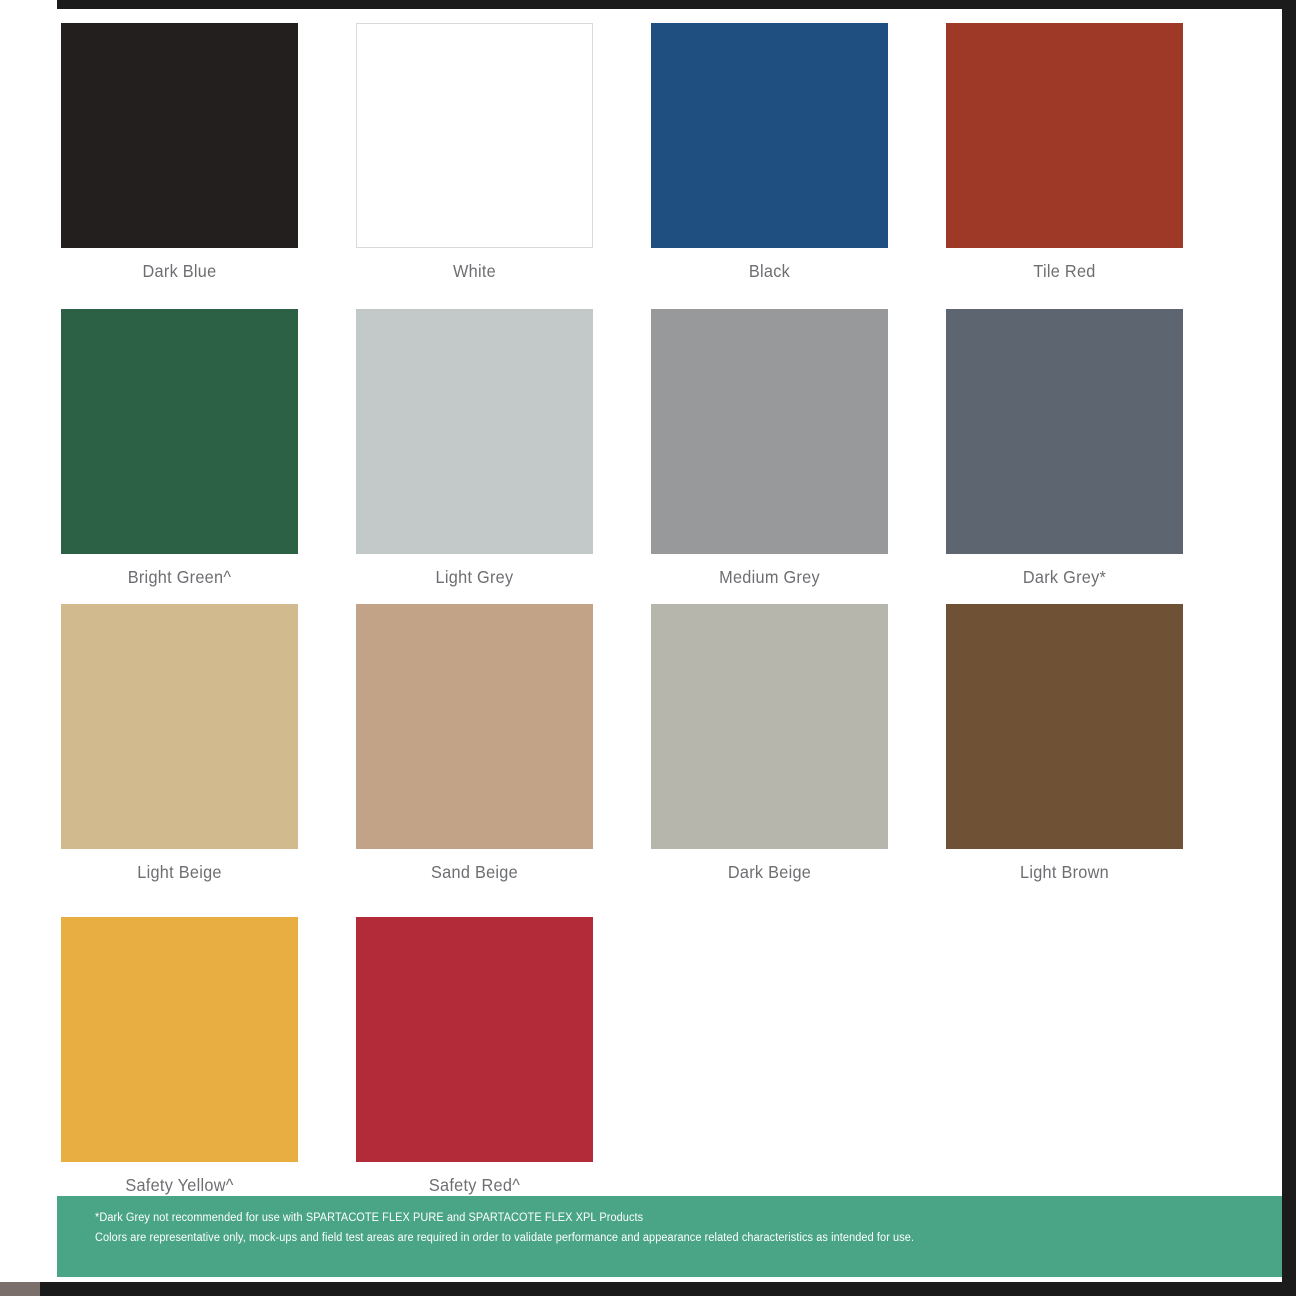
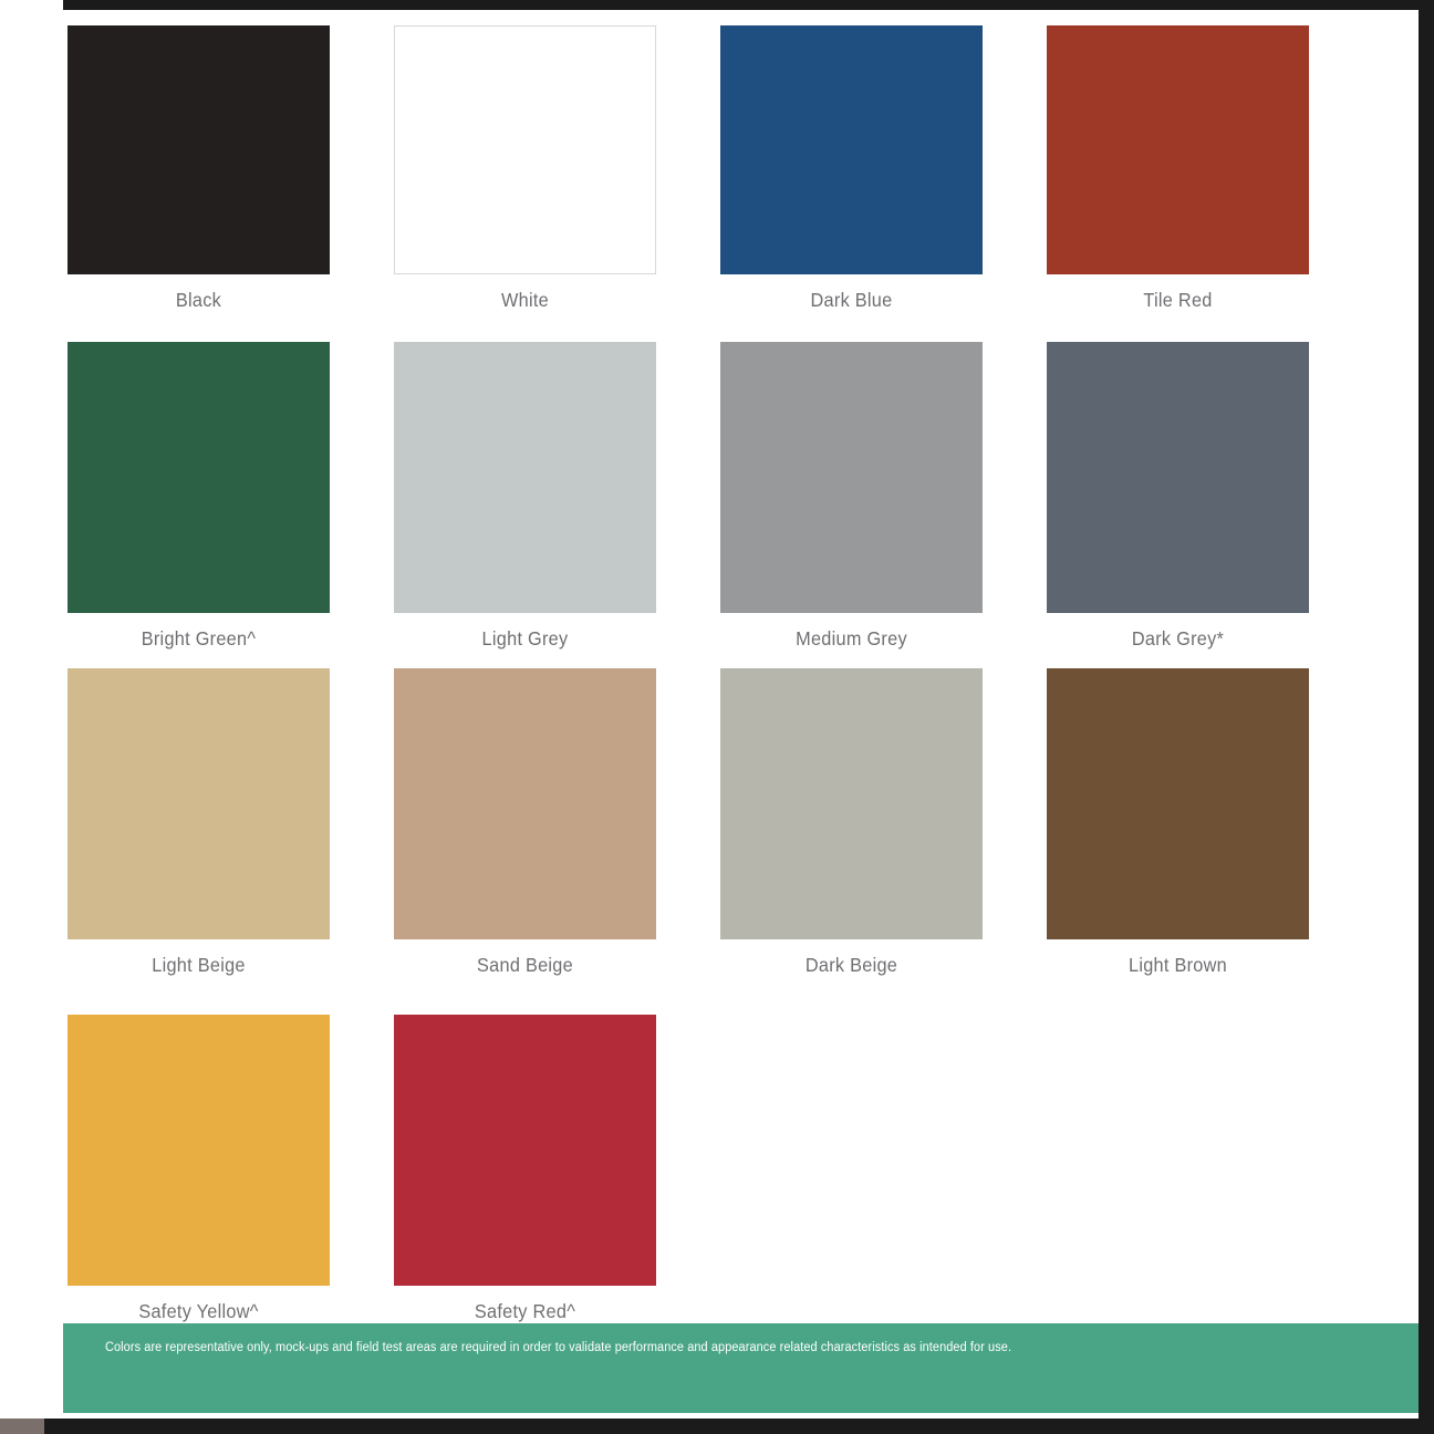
- Dark Blue
+ Black
  White
- Black
+ Dark Blue
  Tile Red
  Bright Green^
  Light Grey
  Medium Grey
  Dark Grey*
  Light Beige
  Sand Beige
  Dark Beige
  Light Brown
  Safety Yellow^
  Safety Red^
- *Dark Grey not recommended for use with SPARTACOTE FLEX PURE and SPARTACOTE FLEX XPL Products
  Colors are representative only, mock-ups and field test areas are required in order to validate performance and appearance related characteristics as intended for use.
